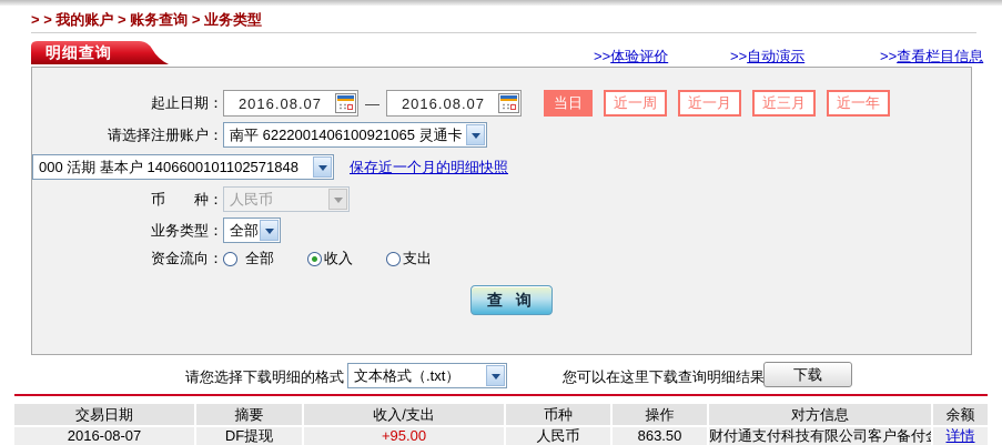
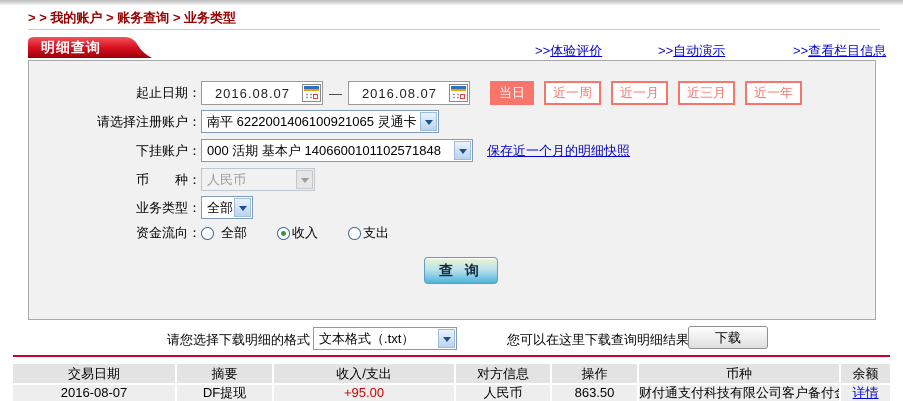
  > > 我的账户 > 账务查询 > 业务类型
  明细查询
  >>体验评价
  >>自动演示
  >>查看栏目信息
  起止日期：
  2016.08.07
  —
  2016.08.07
  当日
  近一周
  近一月
  近三月
  近一年
  请选择注册账户：
  南平 6222001406100921065 灵通卡
+ 下挂账户：
  000 活期 基本户 1406600101102571848
  保存近一个月的明细快照
  币 种：
  人民币
  业务类型：
  全部
  资金流向：
  全部
  收入
  支出
  查 询
  请您选择下载明细的格式
  文本格式（.txt）
  您可以在这里下载查询明细结果
  下载
  交易日期
  摘要
  收入/支出
- 币种
+ 对方信息
  操作
- 对方信息
+ 币种
  余额
  2016-08-07
  DF提现
  +95.00
  人民币
  863.50
  财付通支付科技有限公司客户备付
  详情
